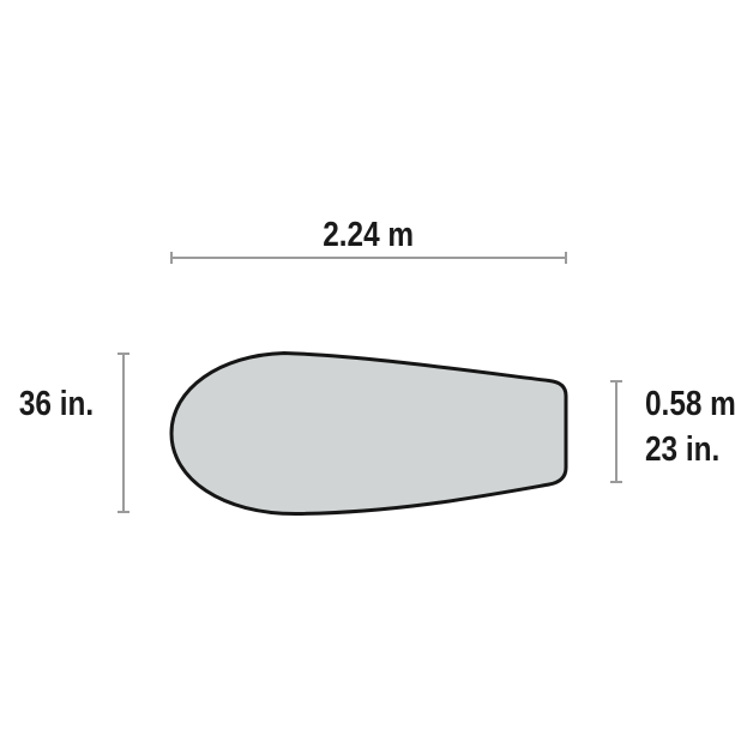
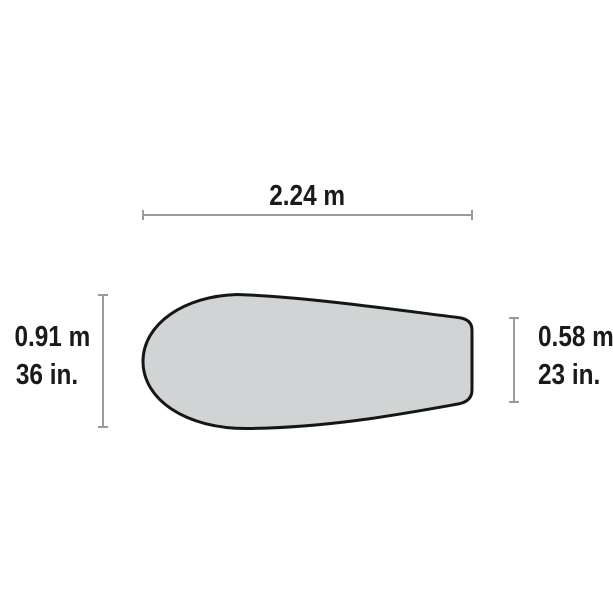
  2.24 m
+ 0.91 m
  36 in.
  0.58 m
  23 in.
